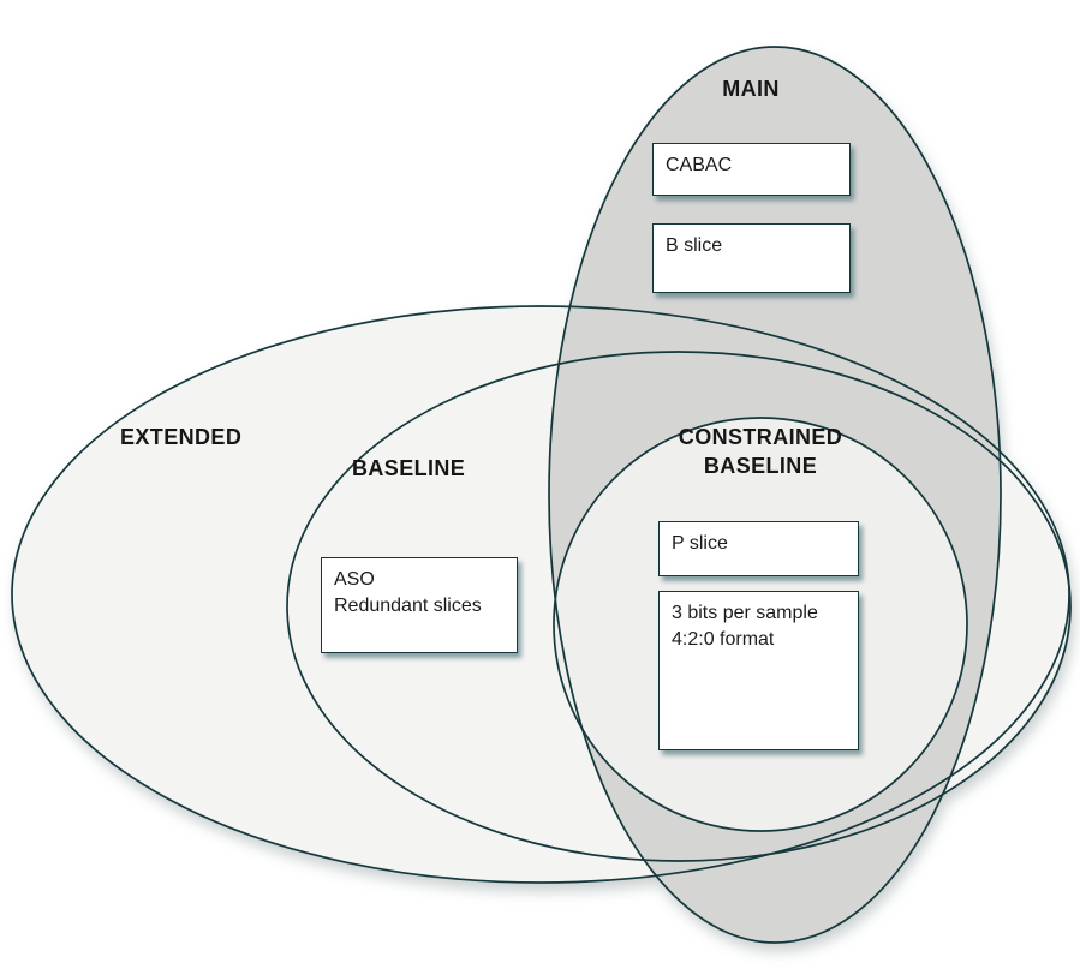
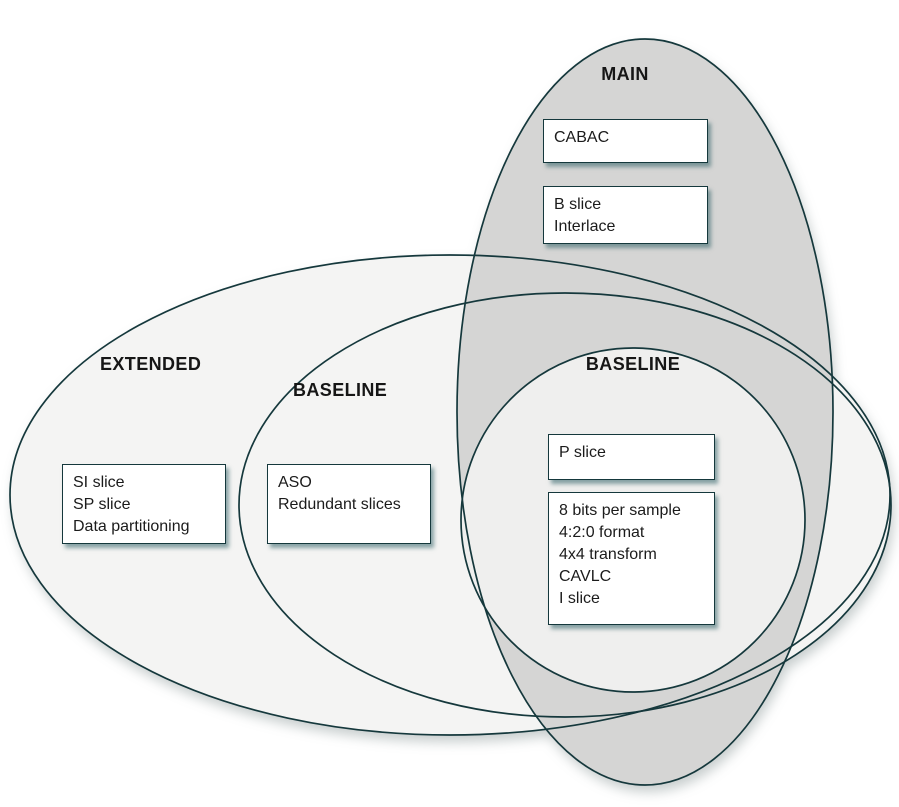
  MAIN
  EXTENDED
  BASELINE
- CONSTRAINED
  BASELINE
  CABAC
  B slice
+ Interlace
+ SI slice
+ SP slice
+ Data partitioning
  ASO
  Redundant slices
  P slice
- 3 bits per sample
+ 8 bits per sample
  4:2:0 format
+ 4x4 transform
+ CAVLC
+ I slice
